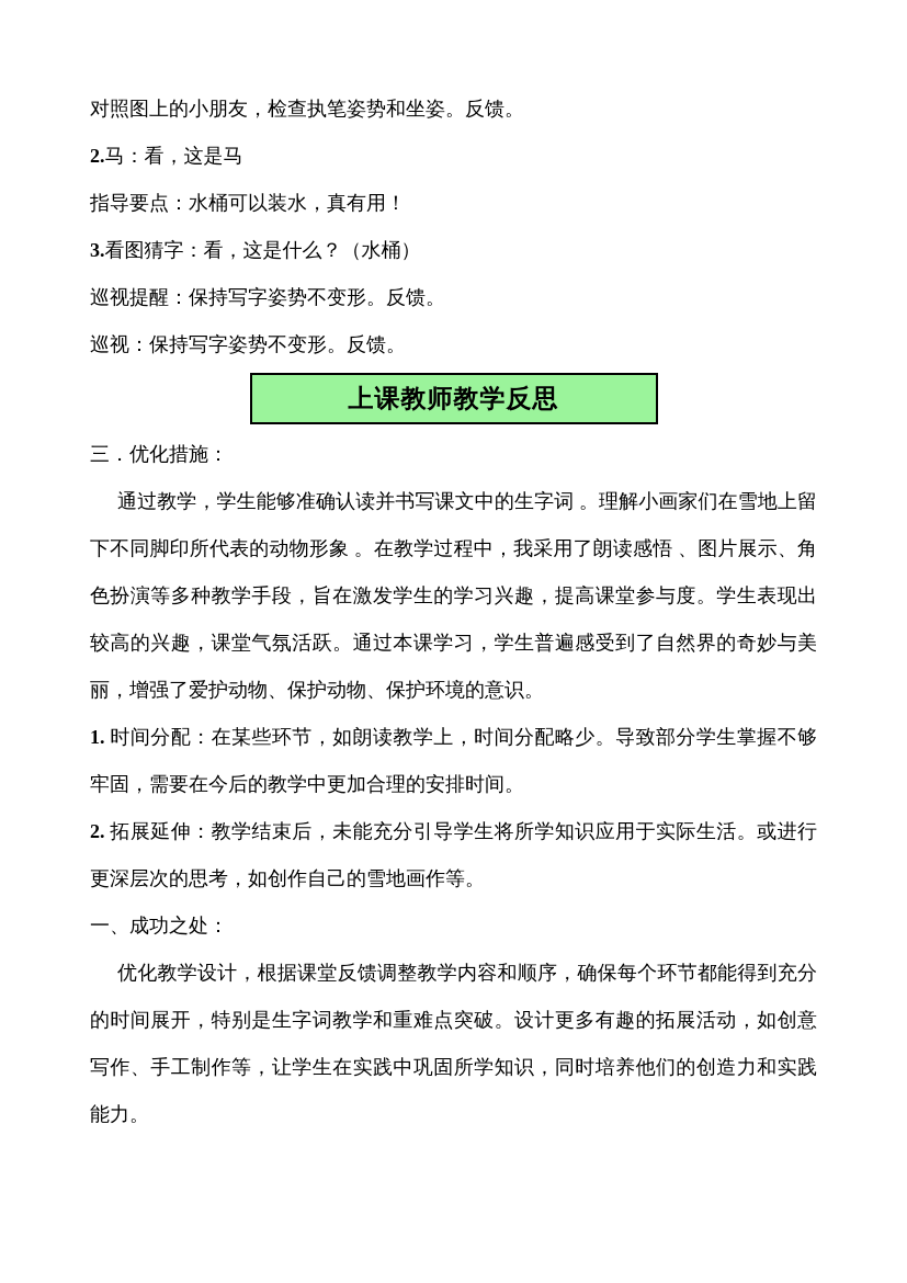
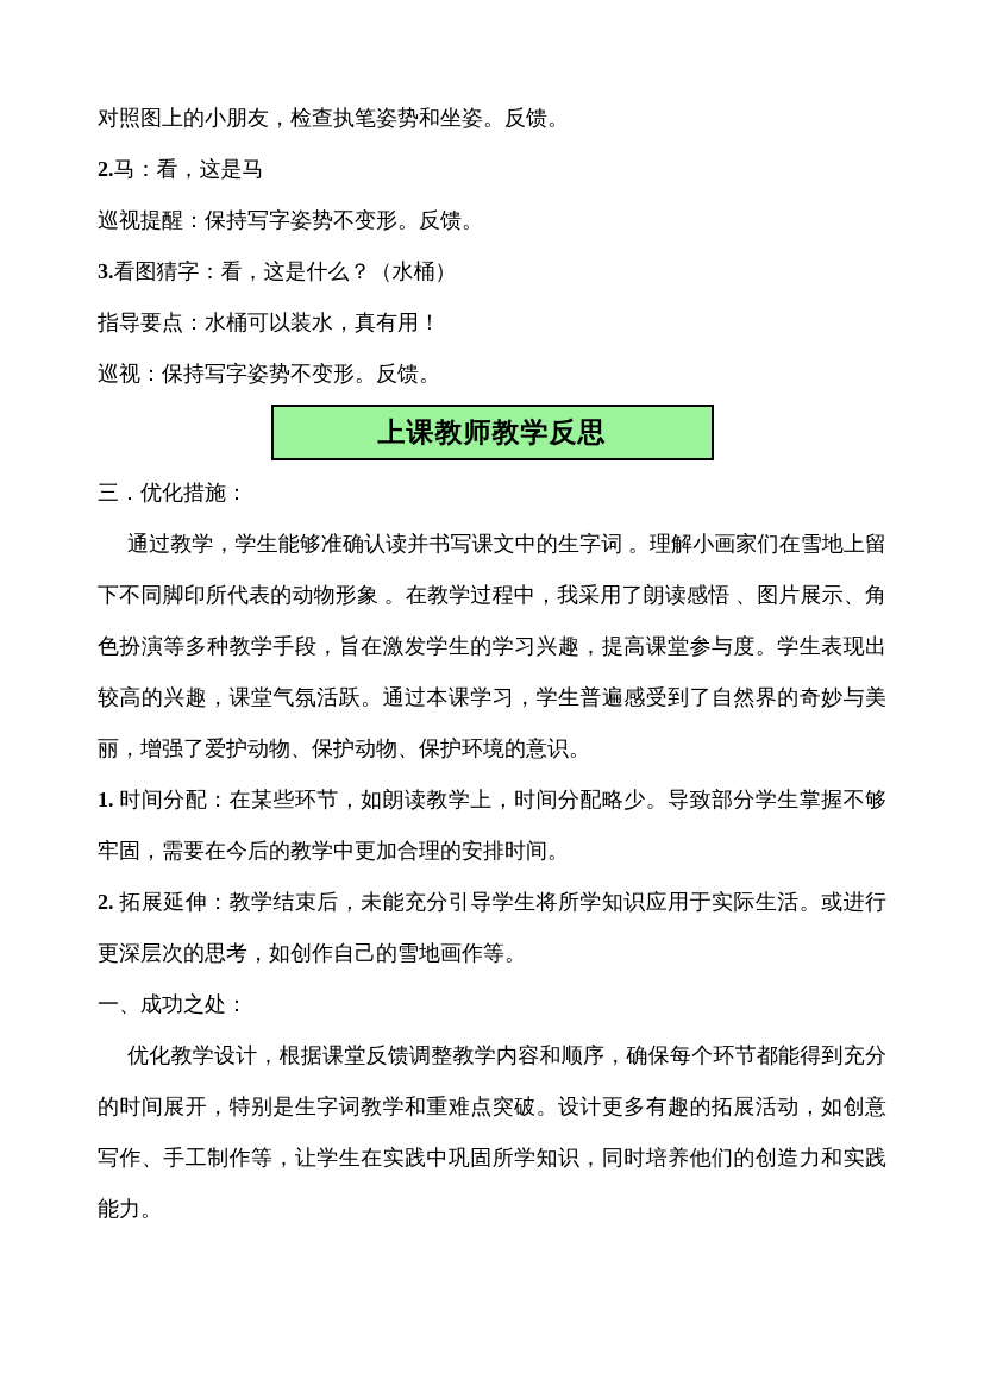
  对照图上的小朋友，检查执笔姿势和坐姿。反馈。
  2.马：看，这是马
- 指导要点：水桶可以装水，真有用！
+ 巡视提醒：保持写字姿势不变形。反馈。
  3.看图猜字：看，这是什么？（水桶）
- 巡视提醒：保持写字姿势不变形。反馈。
+ 指导要点：水桶可以装水，真有用！
  巡视：保持写字姿势不变形。反馈。
  上课教师教学反思
  三．优化措施：
  通过教学，学生能够准确认读并书写课文中的生字词 。理解小画家们在雪地上留下不同脚印所代表的动物形象 。在教学过程中，我采用了朗读感悟 、图片展示、角色扮演等多种教学手段，旨在激发学生的学习兴趣，提高课堂参与度。学生表现出较高的兴趣，课堂气氛活跃。通过本课学习，学生普遍感受到了自然界的奇妙与美丽，增强了爱护动物、保护动物、保护环境的意识。
  1. 时间分配：在某些环节，如朗读教学上，时间分配略少。导致部分学生掌握不够牢固，需要在今后的教学中更加合理的安排时间。
  2. 拓展延伸：教学结束后，未能充分引导学生将所学知识应用于实际生活。或进行更深层次的思考，如创作自己的雪地画作等。
  一、成功之处：
  优化教学设计，根据课堂反馈调整教学内容和顺序，确保每个环节都能得到充分的时间展开，特别是生字词教学和重难点突破。设计更多有趣的拓展活动，如创意写作、手工制作等，让学生在实践中巩固所学知识，同时培养他们的创造力和实践能力。
